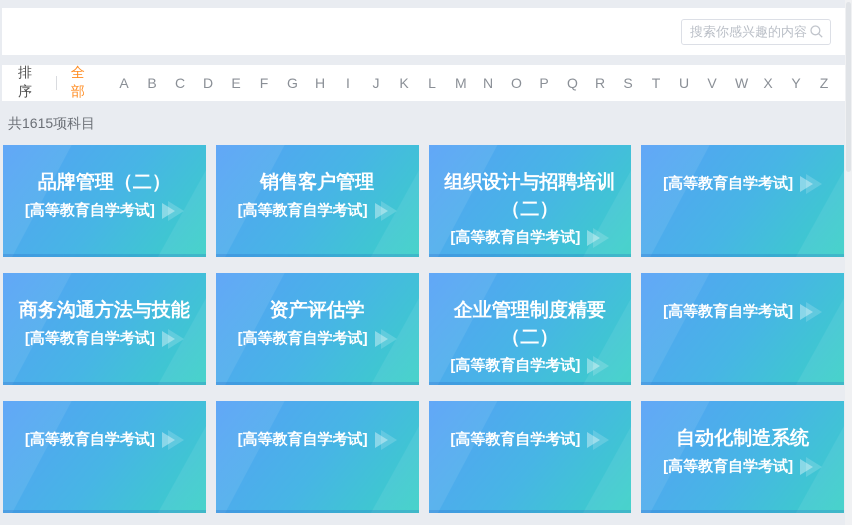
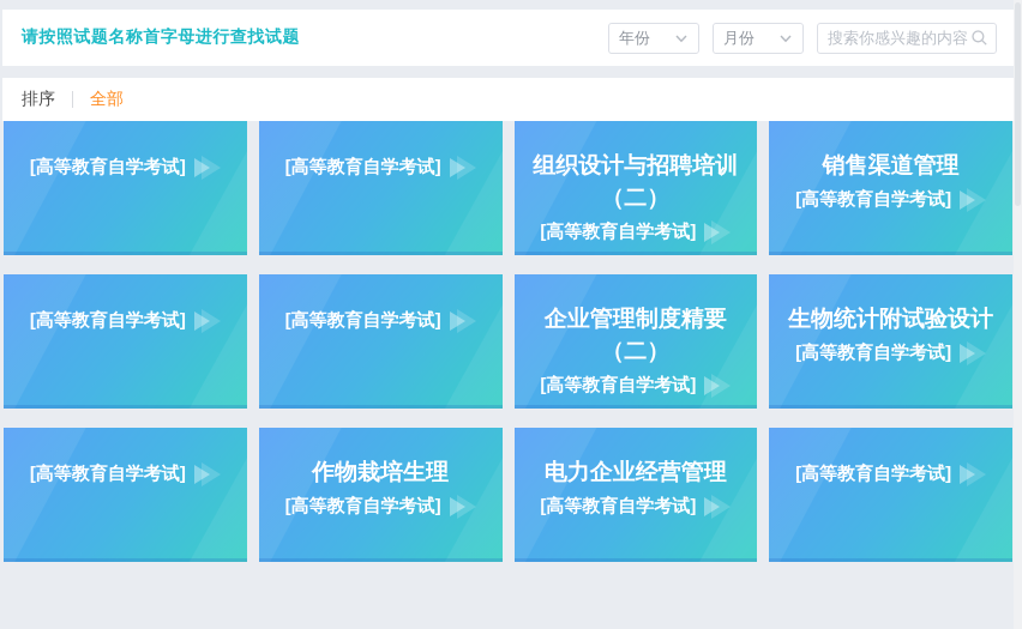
+ 请按照试题名称首字母进行查找试题
+ 年份
+ 月份
  搜索你感兴趣的内容
  排序
  全部
- A
- B
- C
- D
- E
- F
- G
- H
- I
- J
- K
- L
- M
- N
- O
- P
- Q
- R
- S
- T
- U
- V
- W
- X
- Y
- Z
- 共1615项科目
- 品牌管理（二）
  [高等教育自学考试]
- 销售客户管理
  [高等教育自学考试]
  组织设计与招聘培训
  （二）
  [高等教育自学考试]
+ 销售渠道管理
  [高等教育自学考试]
- 商务沟通方法与技能
  [高等教育自学考试]
- 资产评估学
  [高等教育自学考试]
  企业管理制度精要
  （二）
  [高等教育自学考试]
+ 生物统计附试验设计
  [高等教育自学考试]
  [高等教育自学考试]
+ 作物栽培生理
  [高等教育自学考试]
+ 电力企业经营管理
  [高等教育自学考试]
- 自动化制造系统
  [高等教育自学考试]
